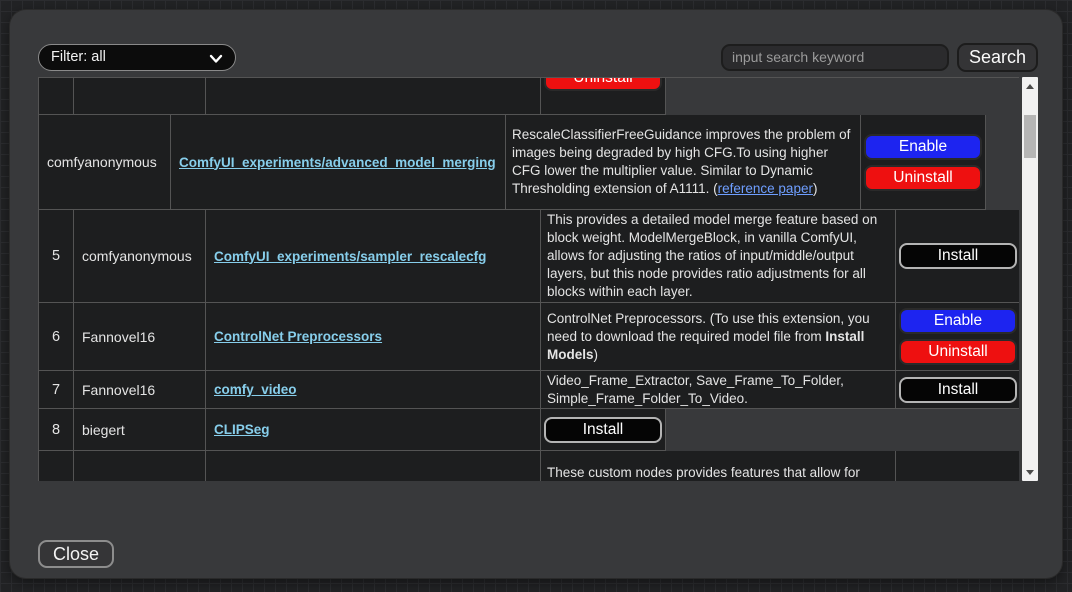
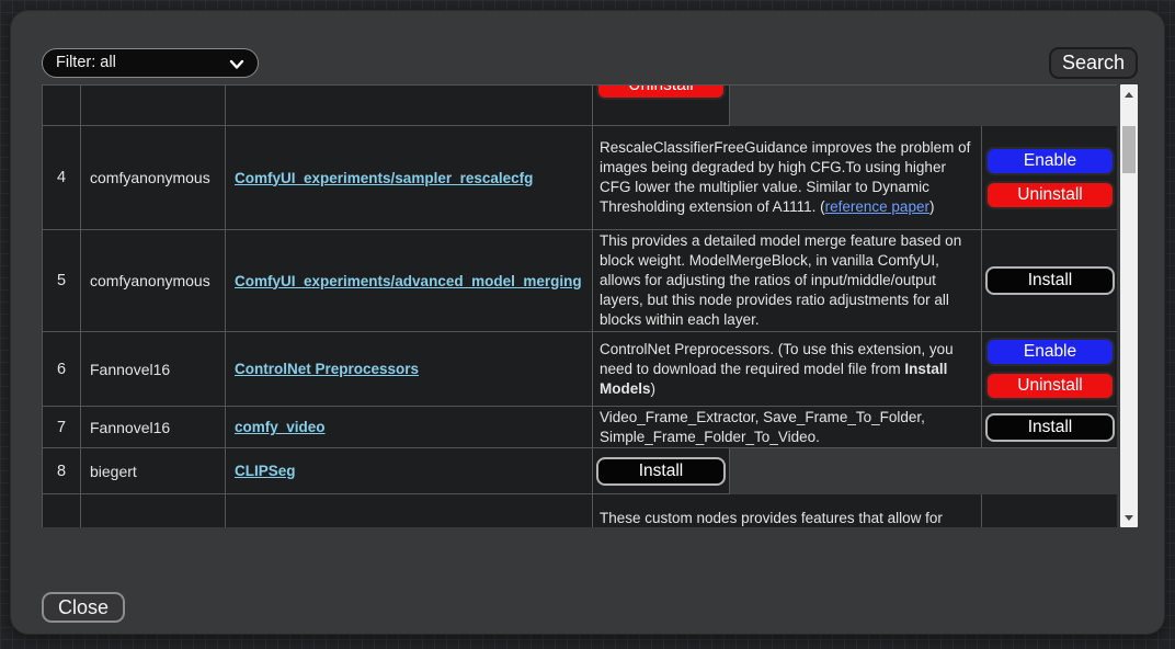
  Filter: all
- input search keyword
  Search
  Uninstall
+ 4
  comfyanonymous
- ComfyUI_experiments/advanced_model_merging
+ ComfyUI_experiments/sampler_rescalecfg
  RescaleClassifierFreeGuidance improves the problem of images being degraded by high CFG.To using higher CFG lower the multiplier value. Similar to Dynamic Thresholding extension of A1111. (reference paper)
  Enable
  Uninstall
  5
  comfyanonymous
- ComfyUI_experiments/sampler_rescalecfg
+ ComfyUI_experiments/advanced_model_merging
  This provides a detailed model merge feature based on block weight. ModelMergeBlock, in vanilla ComfyUI, allows for adjusting the ratios of input/middle/output layers, but this node provides ratio adjustments for all blocks within each layer.
  Install
  6
  Fannovel16
  ControlNet Preprocessors
  ControlNet Preprocessors. (To use this extension, you need to download the required model file from Install Models)
  Enable
  Uninstall
  7
  Fannovel16
  comfy_video
  Video_Frame_Extractor, Save_Frame_To_Folder, Simple_Frame_Folder_To_Video.
  Install
  8
  biegert
  CLIPSeg
  Install
  These custom nodes provides features that allow for
  Close
